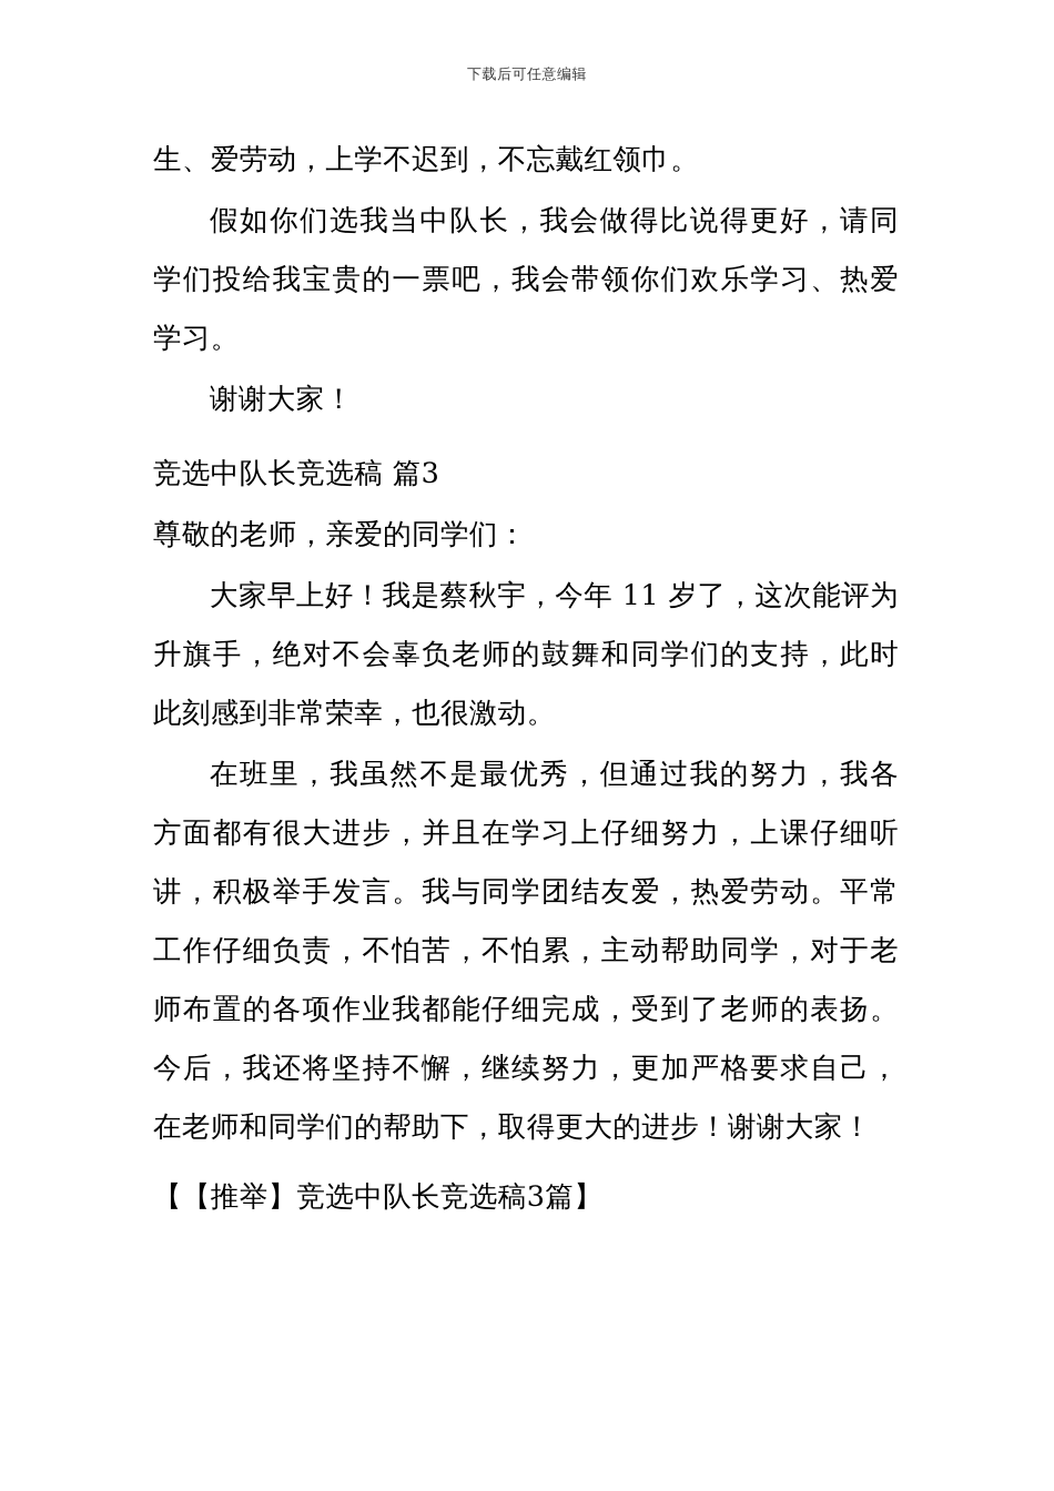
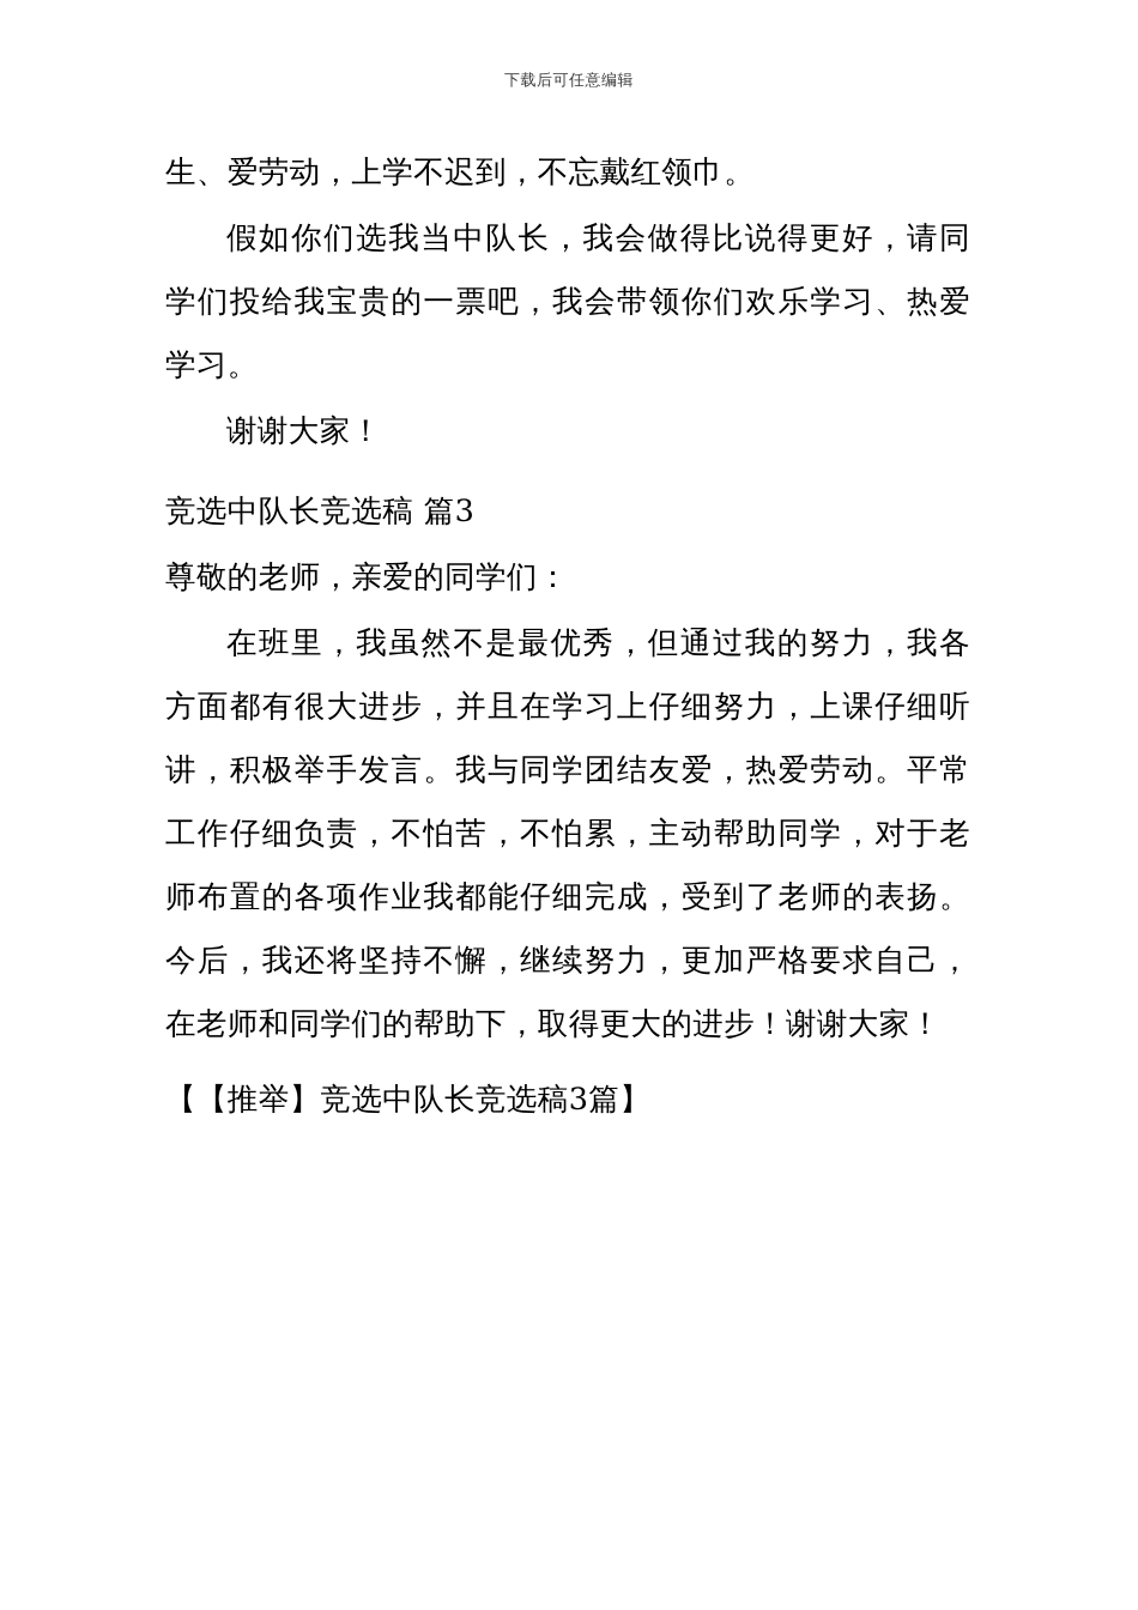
  下载后可任意编辑
  生、爱劳动，上学不迟到，不忘戴红领巾。
  假如你们选我当中队长，我会做得比说得更好，请同学们投给我宝贵的一票吧，我会带领你们欢乐学习、热爱学习。
  谢谢大家！
  竞选中队长竞选稿 篇3
  尊敬的老师，亲爱的同学们：
- 大家早上好！我是蔡秋宇，今年 11 岁了，这次能评为升旗手，绝对不会辜负老师的鼓舞和同学们的支持，此时此刻感到非常荣幸，也很激动。
  在班里，我虽然不是最优秀，但通过我的努力，我各方面都有很大进步，并且在学习上仔细努力，上课仔细听讲，积极举手发言。我与同学团结友爱，热爱劳动。平常工作仔细负责，不怕苦，不怕累，主动帮助同学，对于老师布置的各项作业我都能仔细完成，受到了老师的表扬。今后，我还将坚持不懈，继续努力，更加严格要求自己，在老师和同学们的帮助下，取得更大的进步！谢谢大家！
  【【推举】竞选中队长竞选稿3篇】
